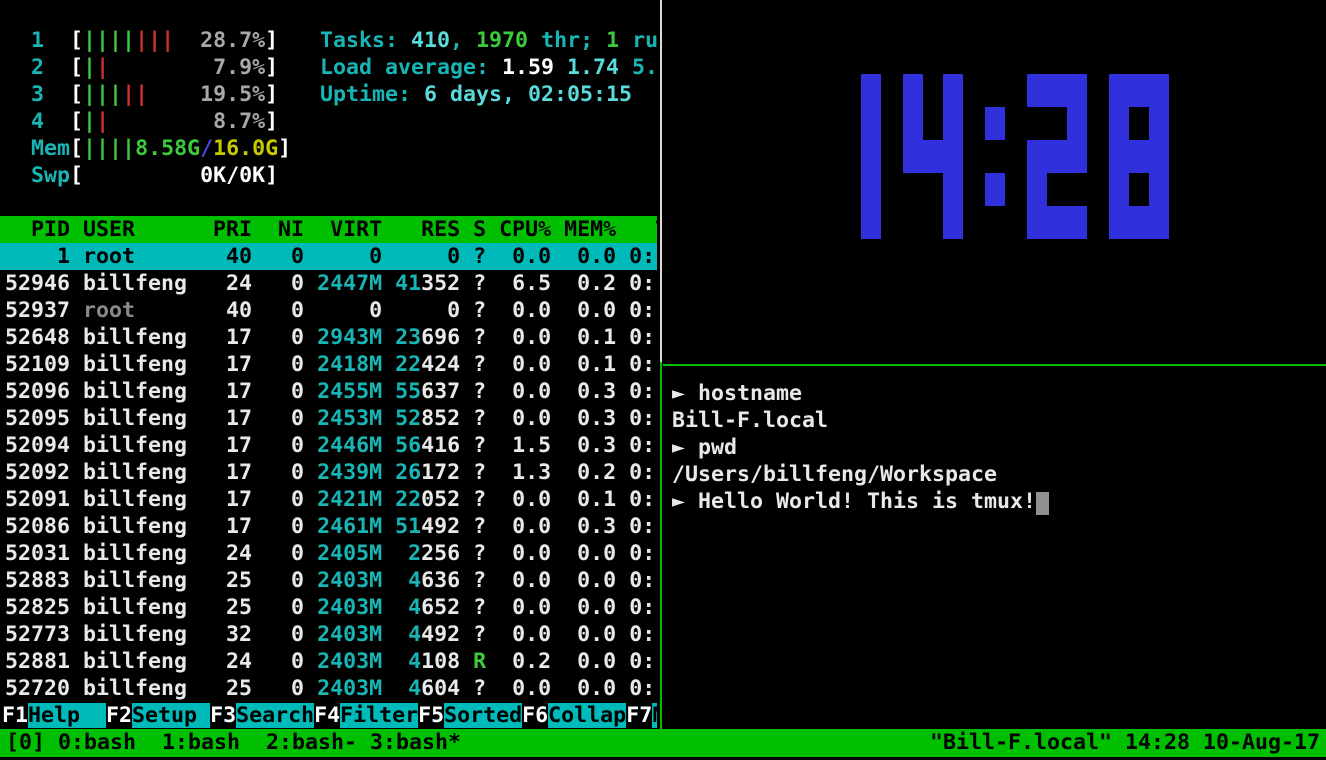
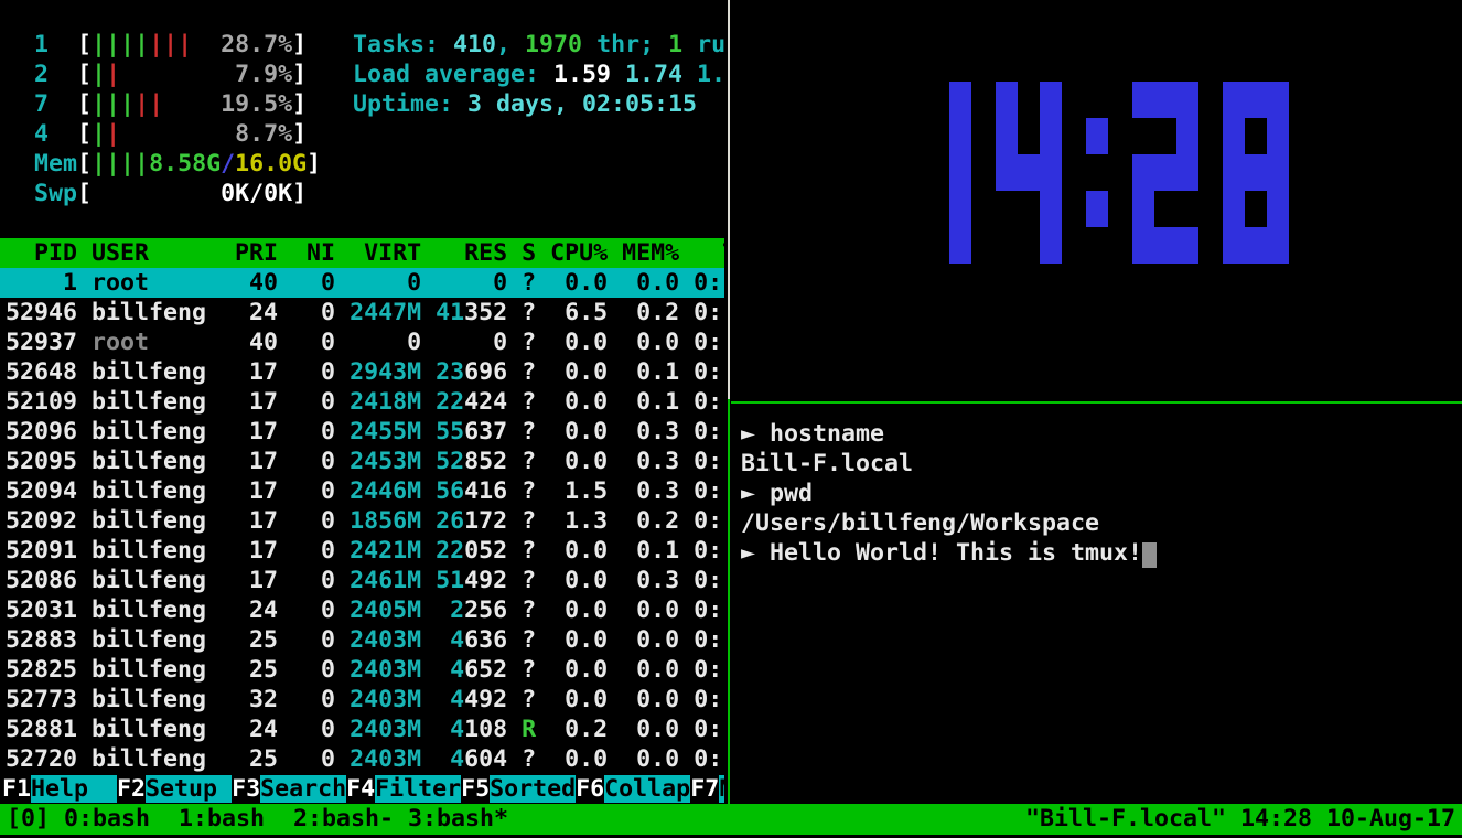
  1 [||||||| 28.7%]
  2 [|| 7.9%]
- 3 [||||| 19.5%]
+ 7 [||||| 19.5%]
  4 [|| 8.7%]
  Mem[||||8.58G/16.0G]
  Swp[ 0K/0K]
  Tasks: 410, 1970 thr; 1 ru
- Load average: 1.59 1.74 5.
+ Load average: 1.59 1.74 1.
- Uptime: 6 days, 02:05:15
+ Uptime: 3 days, 02:05:15
  PID USER PRI NI VIRT RES S CPU% MEM%
  1 root 40 0 0 0 ? 0.0 0.0 0:
  52946 billfeng 24 0 2447M 41352 ? 6.5 0.2 0:
  52937 root 40 0 0 0 ? 0.0 0.0 0:
  52648 billfeng 17 0 2943M 23696 ? 0.0 0.1 0:
  52109 billfeng 17 0 2418M 22424 ? 0.0 0.1 0:
  52096 billfeng 17 0 2455M 55637 ? 0.0 0.3 0:
  52095 billfeng 17 0 2453M 52852 ? 0.0 0.3 0:
  52094 billfeng 17 0 2446M 56416 ? 1.5 0.3 0:
- 52092 billfeng 17 0 2439M 26172 ? 1.3 0.2 0:
+ 52092 billfeng 17 0 1856M 26172 ? 1.3 0.2 0:
  52091 billfeng 17 0 2421M 22052 ? 0.0 0.1 0:
  52086 billfeng 17 0 2461M 51492 ? 0.0 0.3 0:
  52031 billfeng 24 0 2405M 2256 ? 0.0 0.0 0:
  52883 billfeng 25 0 2403M 4636 ? 0.0 0.0 0:
  52825 billfeng 25 0 2403M 4652 ? 0.0 0.0 0:
  52773 billfeng 32 0 2403M 4492 ? 0.0 0.0 0:
  52881 billfeng 24 0 2403M 4108 R 0.2 0.0 0:
  52720 billfeng 25 0 2403M 4604 ? 0.0 0.0 0:
  F1Help F2Setup F3SearchF4FilterF5SortedF6CollapF7
  ► hostname
  Bill-F.local
  ► pwd
  /Users/billfeng/Workspace
  ► Hello World! This is tmux!
  [0] 0:bash 1:bash 2:bash- 3:bash*
  "Bill-F.local" 14:28 10-Aug-17
